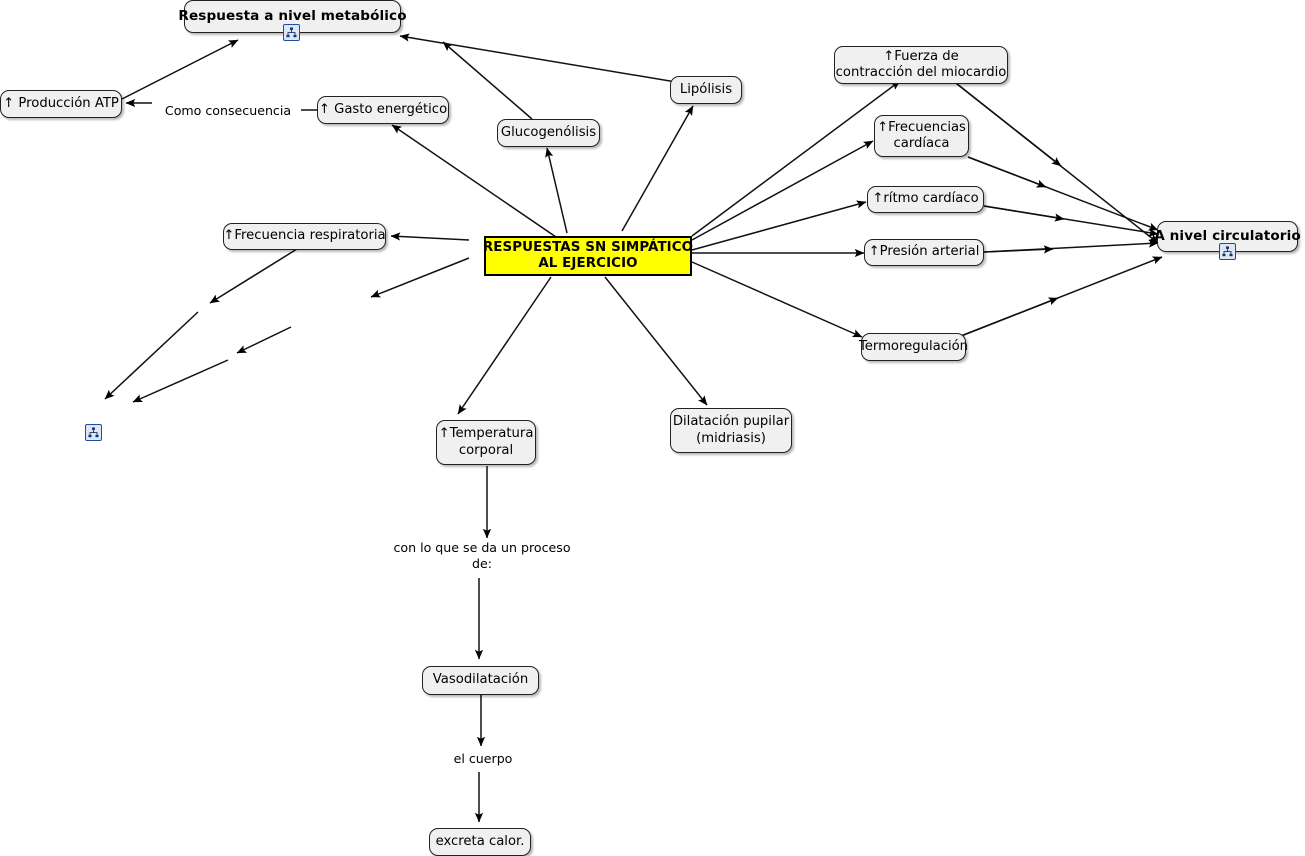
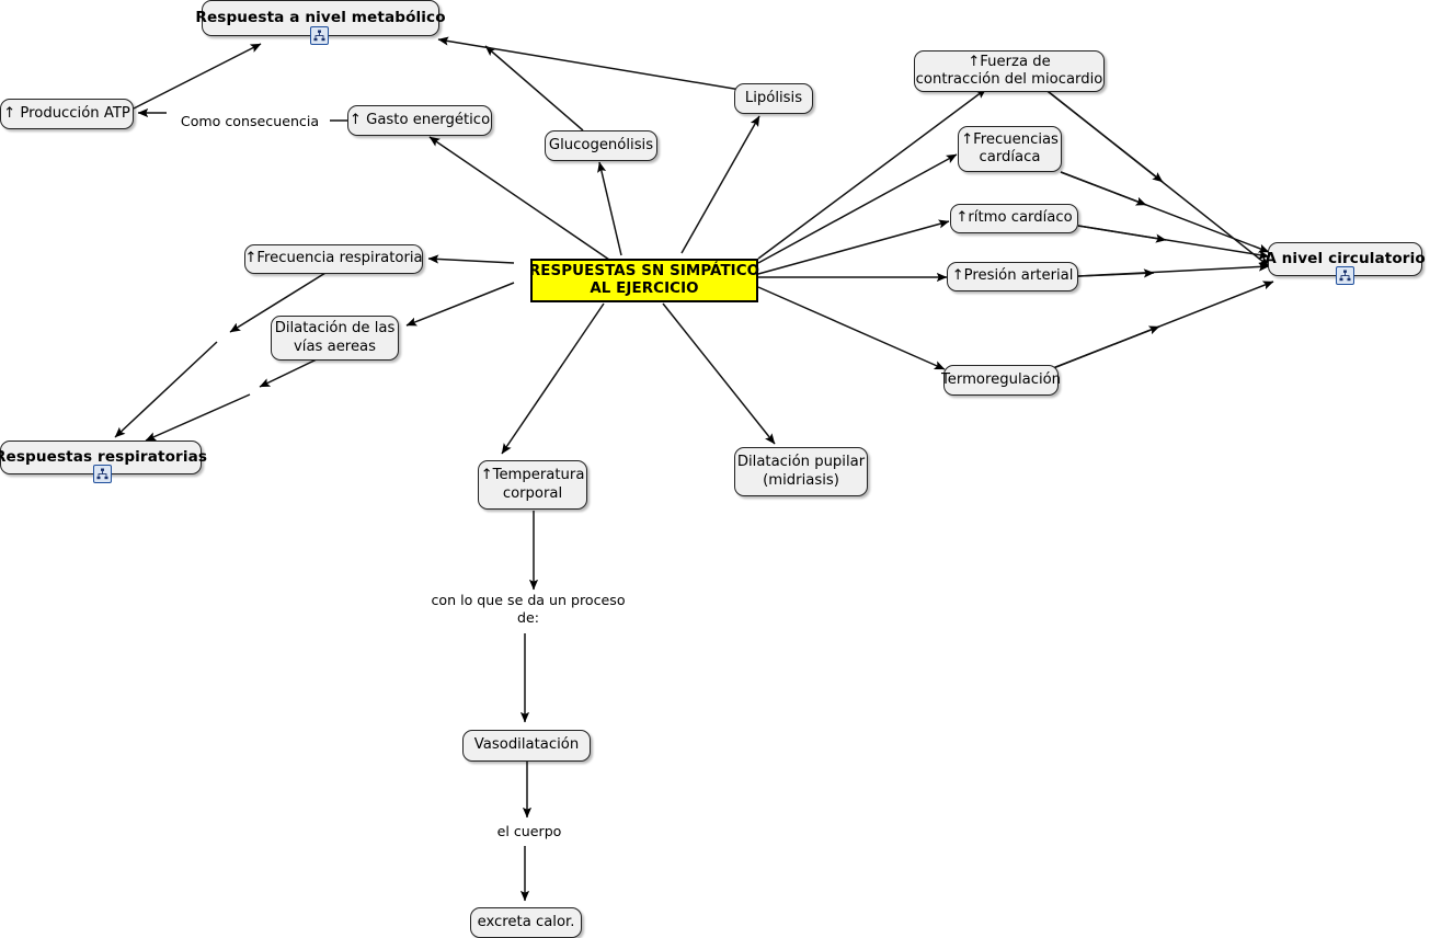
  RESPUESTAS SN SIMPÁTICO
  AL EJERCICIO
  Respuesta a nivel metabólico
  ↑ Producción ATP
  ↑ Gasto energético
  Como consecuencia
  Glucogenólisis
  Lipólisis
  ↑Fuerza de
  contracción del miocardio
  ↑Frecuencias
  cardíaca
  ↑rítmo cardíaco
  ↑Presión arterial
  Termoregulación
  A nivel circulatorio
  ↑Frecuencia respiratoria
+ Dilatación de las
+ vías aereas
+ Respuestas respiratorias
  ↑Temperatura
  corporal
  Dilatación pupilar
  (midriasis)
  con lo que se da un proceso
  de:
  Vasodilatación
  el cuerpo
  excreta calor.
